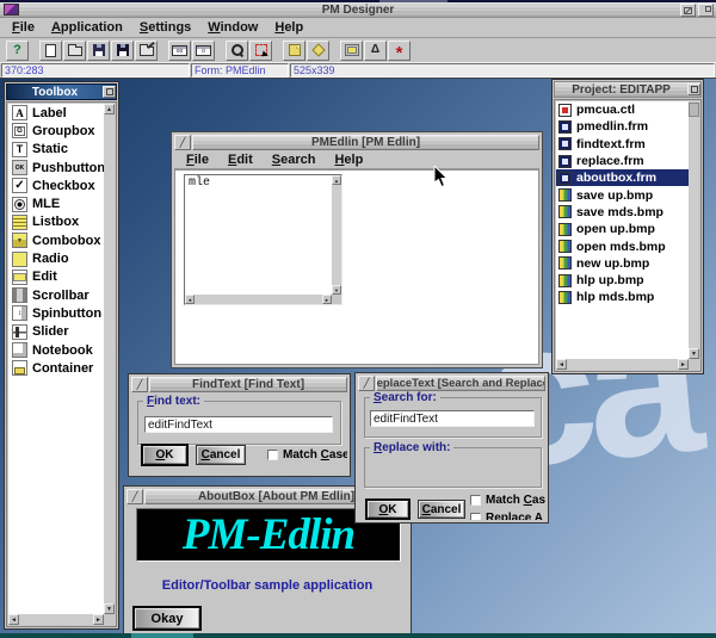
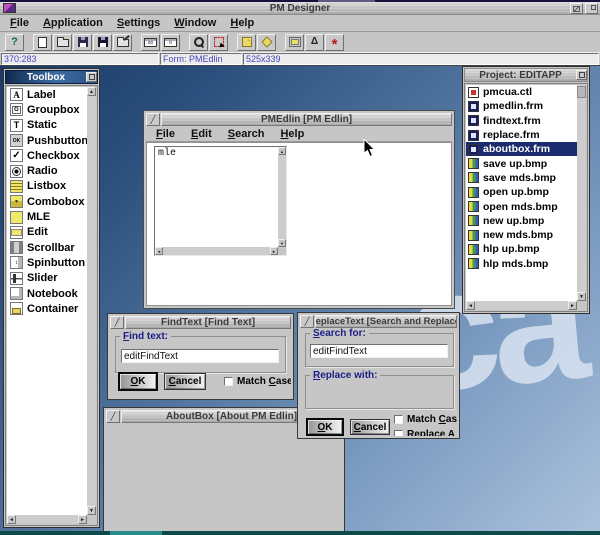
  PM Designer
  File
  Application
  Settings
  Window
  Help
  ?
  Δ
  *
  370:283
  Form: PMEdlin
  525x339
  Toolbox
  A
  Label
  Groupbox
  T
  Static
  Pushbutton
  ✓
  Checkbox
- MLE
+ Radio
  Listbox
  Combobox
- Radio
+ MLE
  Edit
  Scrollbar
  Spinbutton
  Slider
  Notebook
  Container
  Project: EDITAPP
  pmcua.ctl
  pmedlin.frm
  findtext.frm
  replace.frm
  aboutbox.frm
  save up.bmp
  save mds.bmp
  open up.bmp
  open mds.bmp
  new up.bmp
+ new mds.bmp
  hlp up.bmp
  hlp mds.bmp
  ╱
  PMEdlin [PM Edlin]
  File
  Edit
  Search
  Help
  mle
  ╱
  AboutBox [About PM Edlin]
- PM-Edlin
- Editor/Toolbar sample application
- Okay
  ╱
  FindText [Find Text]
  Find text:
  editFindText
  O
  K
  C
  ancel
  Match Case
  ╱
  eplaceText [Search and Replac
  Search for:
  editFindText
  Replace with:
  O
  K
  C
  ancel
  Match Cas
  Replace A
